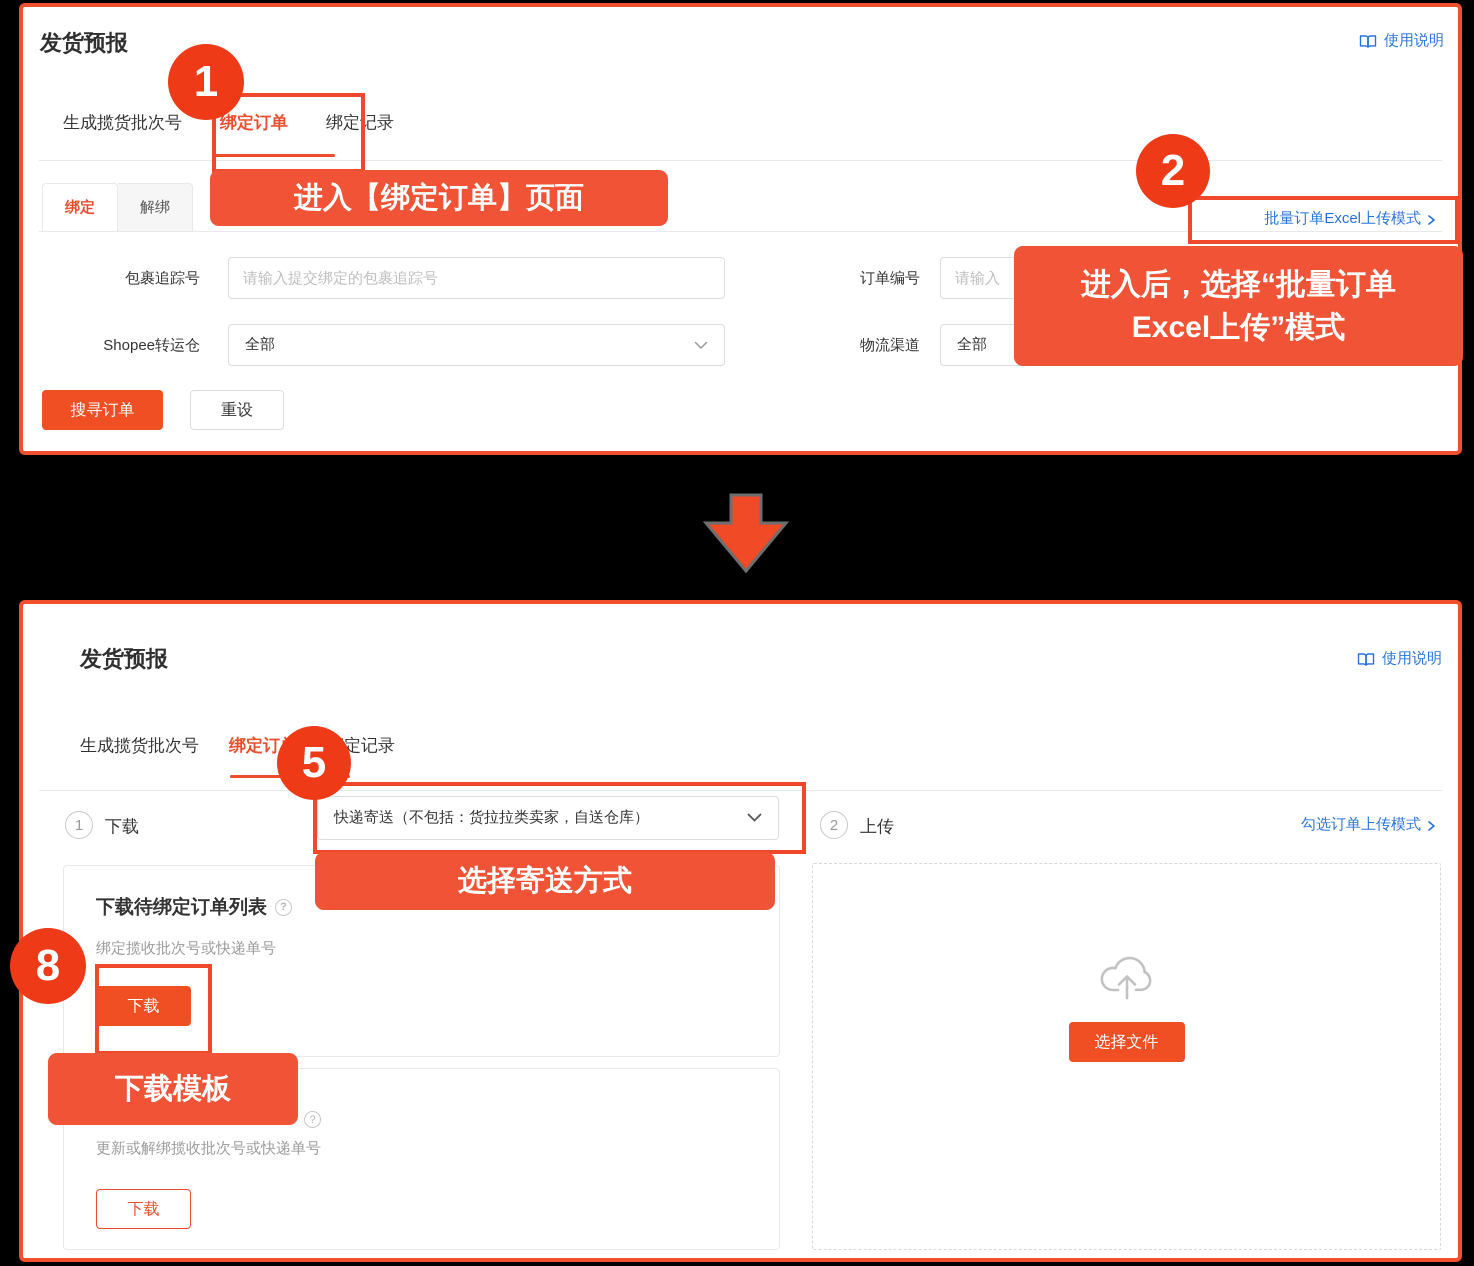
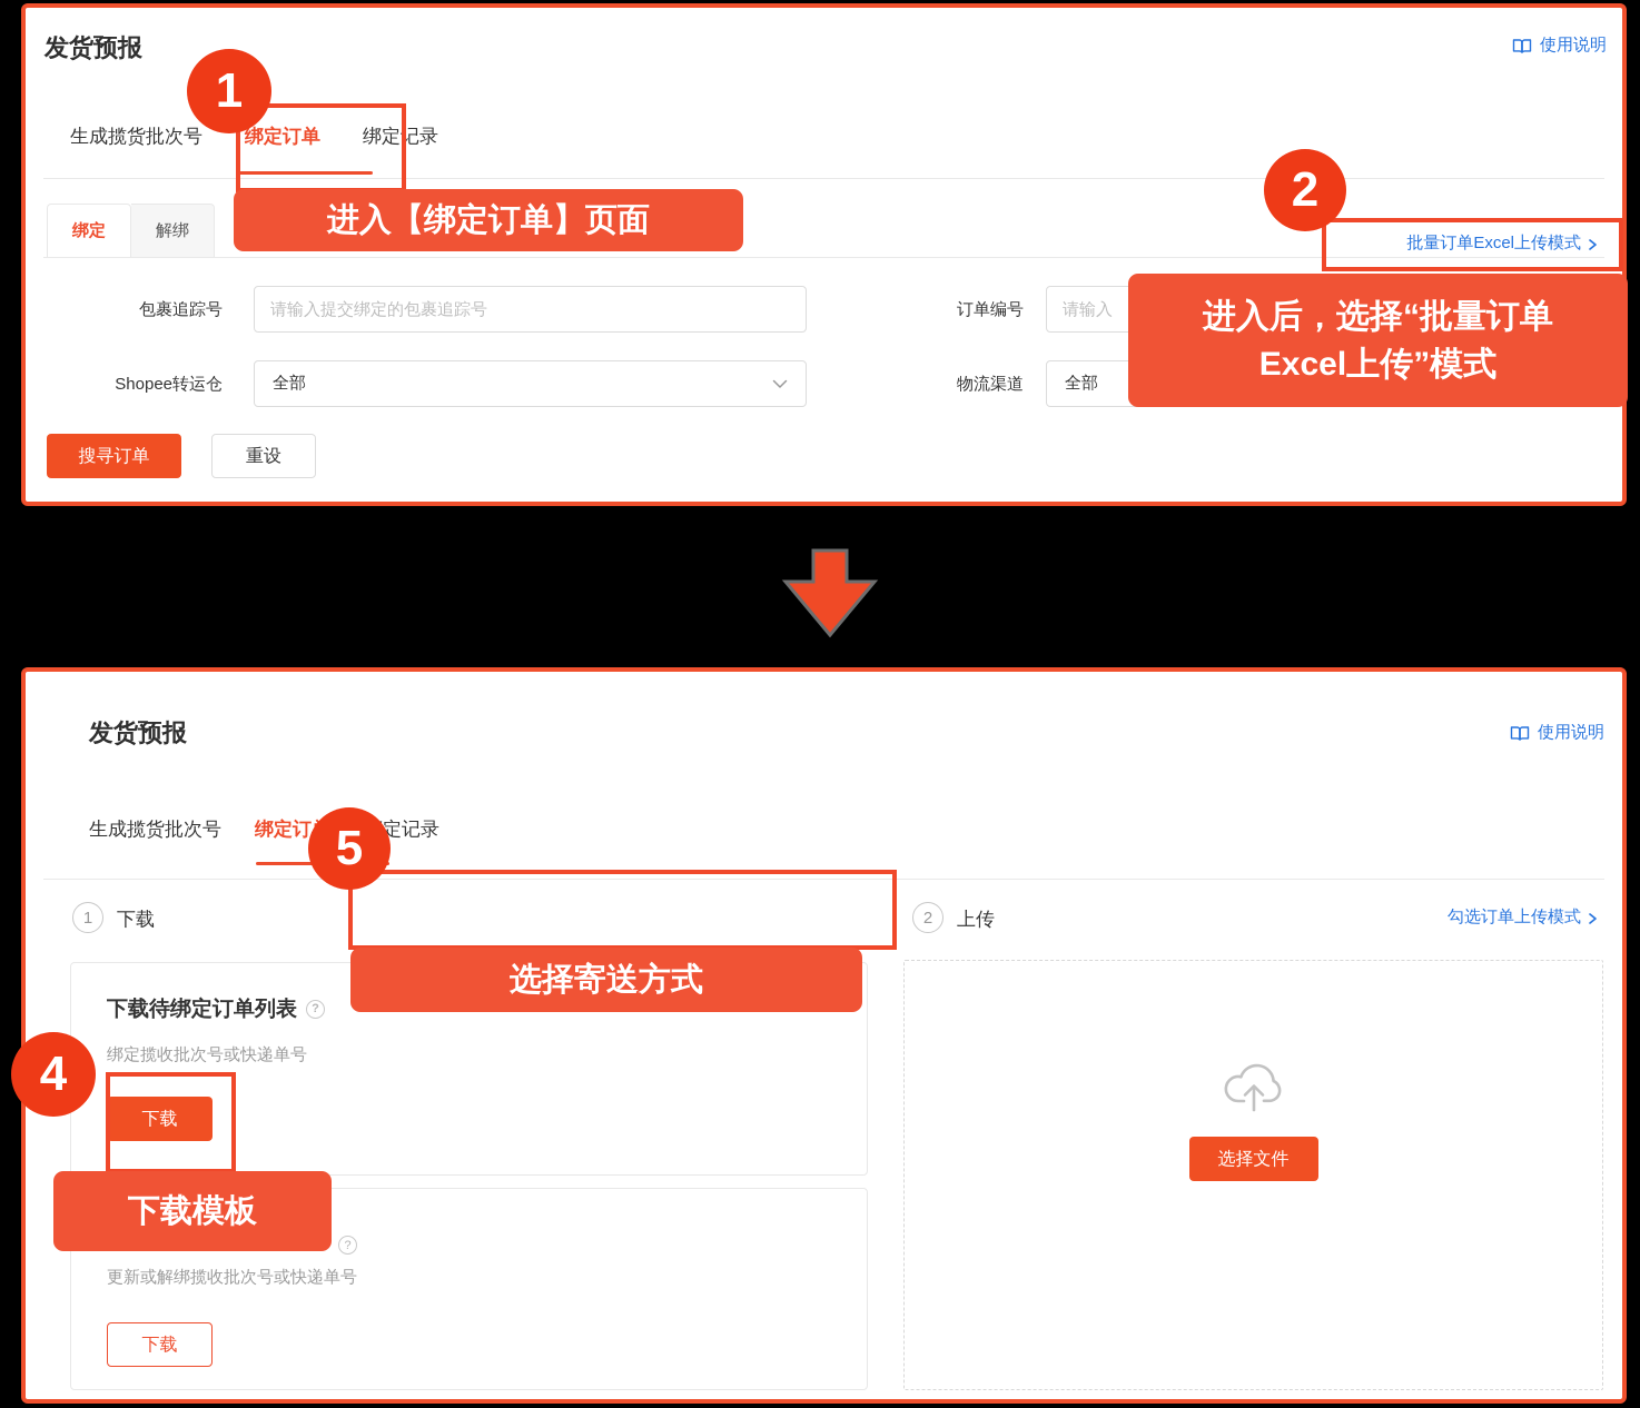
  发货预报
  使用说明
  生成揽货批次号
  绑定订单
  绑定记录
  绑定
  解绑
  批量订单Excel上传模式
  包裹追踪号
  请输入提交绑定的包裹追踪号
  订单编号
  请输入
  Shopee转运仓
  全部
  物流渠道
  全部
  搜寻订单
  重设
  发货预报
  使用说明
  生成揽货批次号
  绑定订
  定记录
  1
  下载
- 快递寄送（不包括：货拉拉类卖家，自送仓库）
  2
  上传
  勾选订单上传模式
  下载待绑定订单列表
  绑定揽收批次号或快递单号
  下载
  更新或解绑揽收批次号或快递单号
  下载
  选择文件
  进入【绑定订单】页面
  1
  进入后，选择“批量订单
  Excel上传”模式
  2
  选择寄送方式
  5
  下载模板
- 8
+ 4
